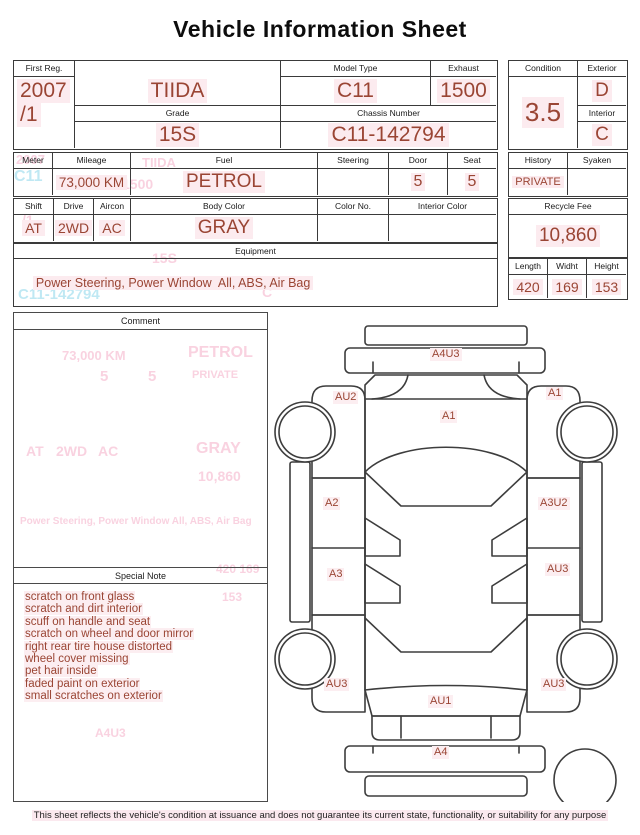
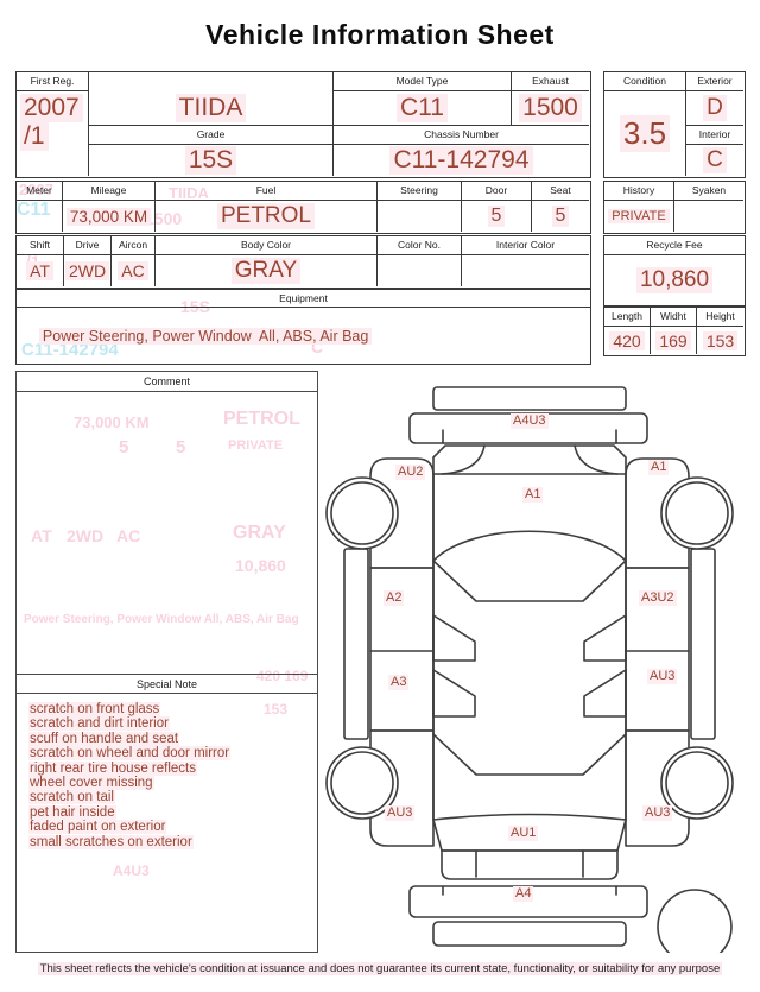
  2007
  C11
  TIIDA
  500
  15S
  C11-142794
  C
  73,000 KM
  PETROL
  5
  5
  PRIVATE
  AT
  2WD
  AC
  GRAY
  10,860
  Power Steering, Power Window All, ABS, Air Bag
  420 169
  153
  A4U3
  Vehicle Information Sheet
  First Reg.
  2007
  /1
  TIIDA
  Model Type
  C11
  Exhaust
  1500
  Grade
  15S
  Chassis Number
  C11-142794
  Condition
  3.5
  Exterior
  D
  Interior
  C
  Meter
  Mileage
  73,000 KM
  Fuel
  PETROL
  Steering
  Door
  5
  Seat
  5
  History
  PRIVATE
  Syaken
  Shift
  AT
  Drive
  2WD
  Aircon
  AC
  Body Color
  GRAY
  Color No.
  Interior Color
  Equipment
  Power Steering, Power Window All, ABS, Air Bag
  Recycle Fee
  10,860
  Length
  420
  Widht
  169
  Height
  153
  Comment
  Special Note
  scratch on front glass
  scratch and dirt interior
  scuff on handle and seat
  scratch on wheel and door mirror
- right rear tire house distorted
+ right rear tire house reflects
  wheel cover missing
+ scratch on tail
  pet hair inside
  faded paint on exterior
  small scratches on exterior
  A4U3
  AU2
  A1
  A1
  A2
  A3U2
  A3
  AU3
  AU3
  AU3
  AU1
  A4
  This sheet reflects the vehicle's condition at issuance and does not guarantee its current state, functionality, or suitability for any purpose
